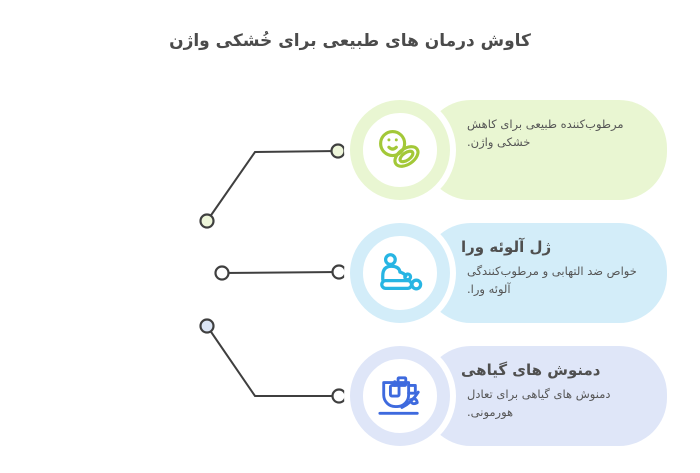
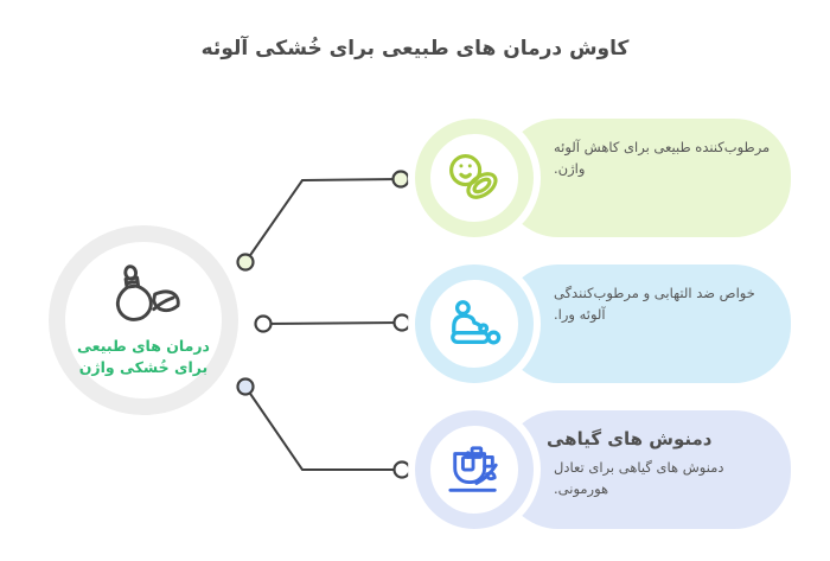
- کاوش درمان های طبیعی برای خُشکی واژن
+ کاوش درمان های طبیعی برای خُشکی آلوئه
+ درمان های طبیعی
+ برای خُشکی واژن
- مرطوب‌کننده طبیعی برای کاهش خشکی واژن.
+ مرطوب‌کننده طبیعی برای کاهش آلوئه واژن.
- ژل آلوئه ورا
  خواص ضد التهابی و مرطوب‌کنندگی آلوئه ورا.
  دمنوش های گیاهی
  دمنوش های گیاهی برای تعادل هورمونی.
